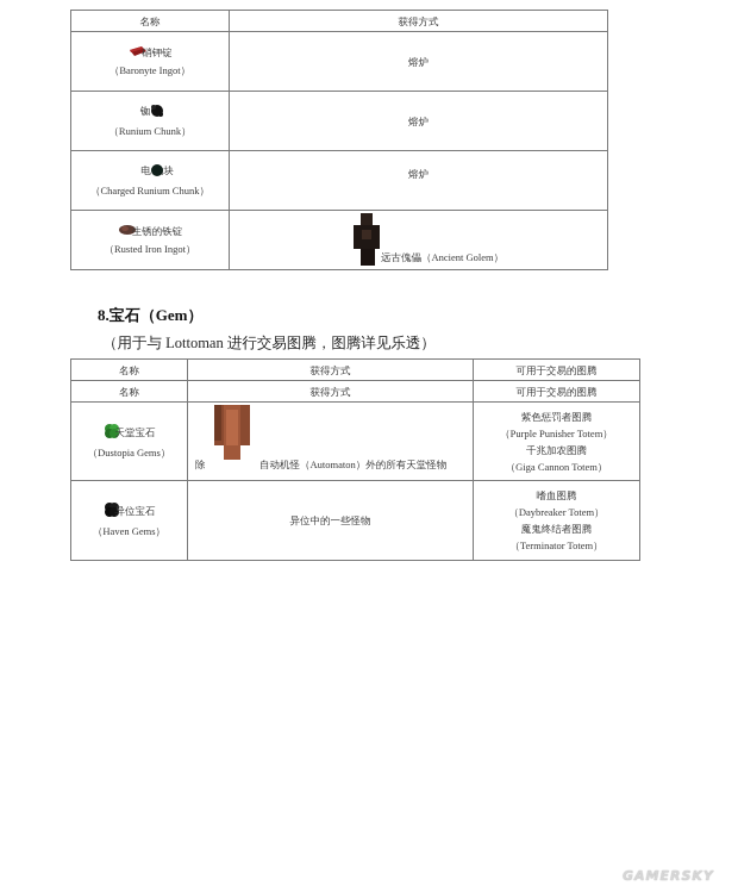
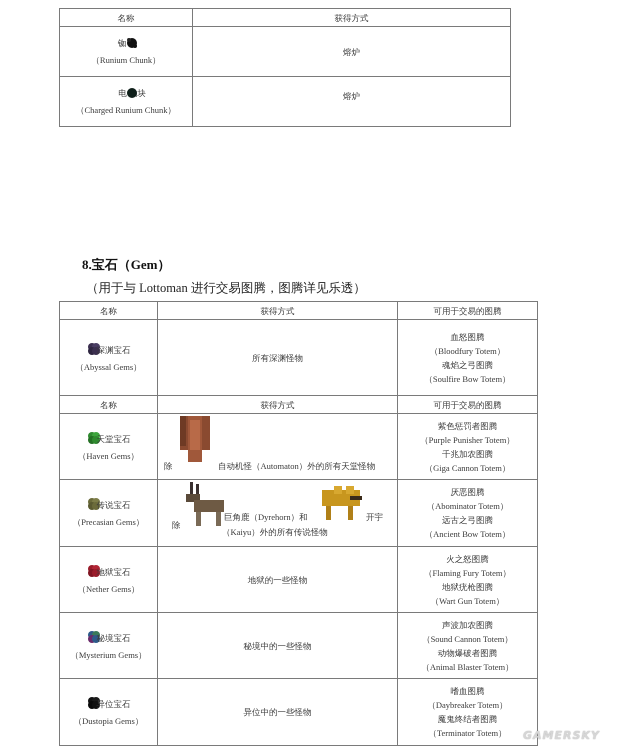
  名称	获得方式
- 硝钾锭 （Baronyte Ingot）	熔炉
  铷 （Runium Chunk）	熔炉
  电块 （Charged Runium Chunk）	熔炉
- 生锈的铁锭 （Rusted Iron Ingot）	远古傀儡（Ancient Golem）
  8.宝石（Gem）
  （用于与 Lottoman 进行交易图腾，图腾详见乐透）
  名称	获得方式	可用于交易的图腾
+ 深渊宝石 （Abyssal Gems）	所有深渊怪物	血怒图腾 （Bloodfury Totem） 魂焰之弓图腾 （Soulfire Bow Totem）
  名称	获得方式	可用于交易的图腾
- 天堂宝石 （Dustopia Gems）	除 自动机怪（Automaton）外的所有天堂怪物	紫色惩罚者图腾 （Purple Punisher Totem） 千兆加农图腾 （Giga Cannon Totem）
+ 天堂宝石 （Haven Gems）	除 自动机怪（Automaton）外的所有天堂怪物	紫色惩罚者图腾 （Purple Punisher Totem） 千兆加农图腾 （Giga Cannon Totem）
+ 传说宝石 （Precasian Gems）	除 巨角鹿（Dyrehorn）和 开宇 （Kaiyu）外的所有传说怪物	厌恶图腾 （Abominator Totem） 远古之弓图腾 （Ancient Bow Totem）
+ 地狱宝石 （Nether Gems）	地狱的一些怪物	火之怒图腾 （Flaming Fury Totem） 地狱疣枪图腾 （Wart Gun Totem）
+ 秘境宝石 （Mysterium Gems）	秘境中的一些怪物	声波加农图腾 （Sound Cannon Totem） 动物爆破者图腾 （Animal Blaster Totem）
- 异位宝石 （Haven Gems）	异位中的一些怪物	嗜血图腾 （Daybreaker Totem） 魔鬼终结者图腾 （Terminator Totem）
+ 异位宝石 （Dustopia Gems）	异位中的一些怪物	嗜血图腾 （Daybreaker Totem） 魔鬼终结者图腾 （Terminator Totem）
  GAMERSKY
